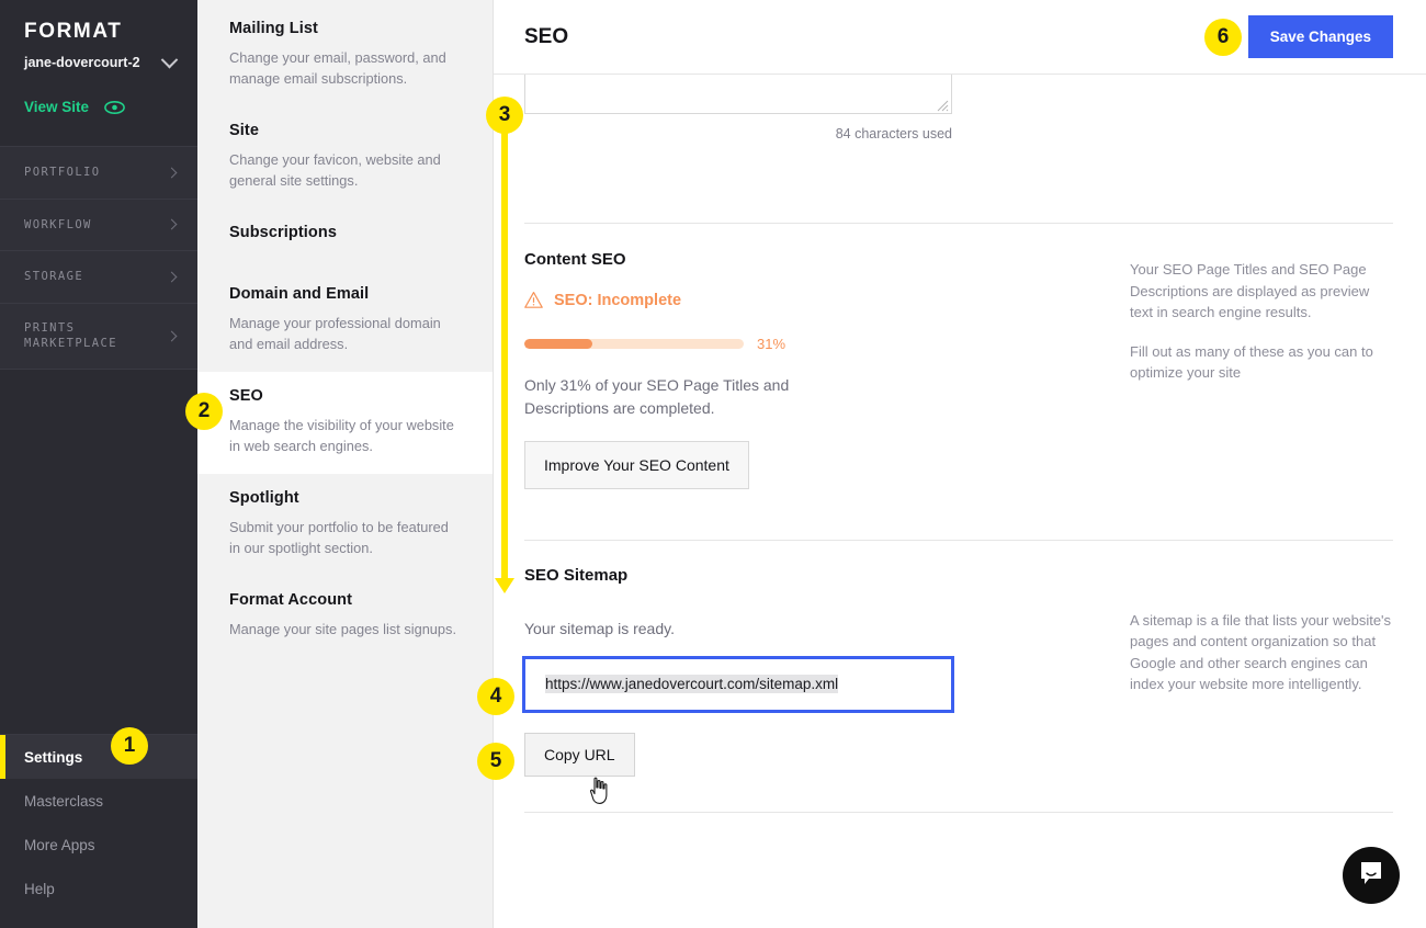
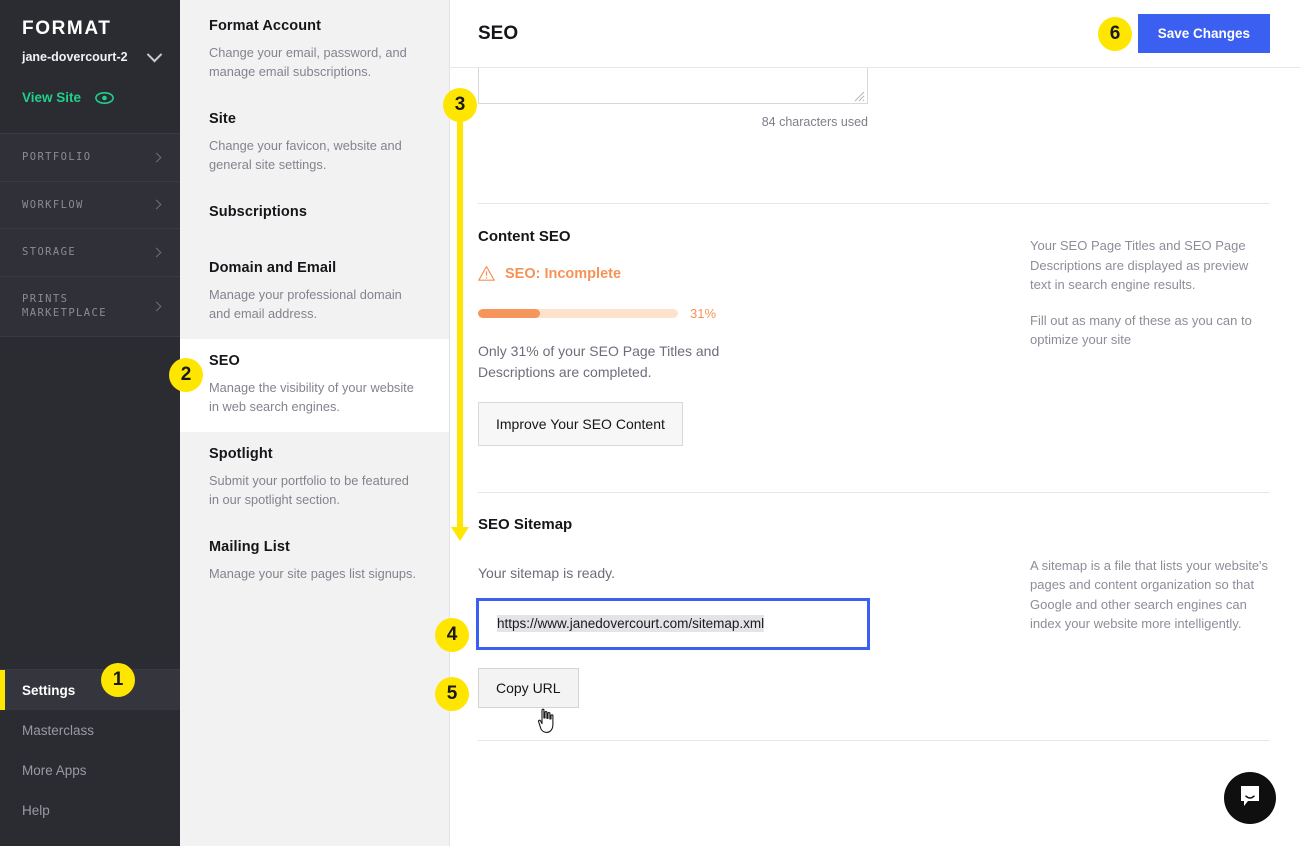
  FORMAT
  jane-dovercourt-2
  View Site
  PORTFOLIO
  WORKFLOW
  STORAGE
  PRINTS
  MARKETPLACE
  Settings
  Masterclass
  More Apps
  Help
- Mailing List
+ Format Account
  Change your email, password, and manage email subscriptions.
  Site
  Change your favicon, website and general site settings.
  Subscriptions
  Domain and Email
  Manage your professional domain and email address.
  SEO
  Manage the visibility of your website in web search engines.
  Spotlight
  Submit your portfolio to be featured in our spotlight section.
- Format Account
+ Mailing List
  Manage your site pages list signups.
  SEO
  Save Changes
  84 characters used
  Content SEO
  SEO: Incomplete
  31%
  Only 31% of your SEO Page Titles and Descriptions are completed.
  Improve Your SEO Content
  Your SEO Page Titles and SEO Page Descriptions are displayed as preview text in search engine results.
  Fill out as many of these as you can to optimize your site
  SEO Sitemap
  Your sitemap is ready.
  https://www.janedovercourt.com/sitemap.xml
  Copy URL
  A sitemap is a file that lists your website's pages and content organization so that Google and other search engines can index your website more intelligently.
  1
  2
  3
  4
  5
  6
